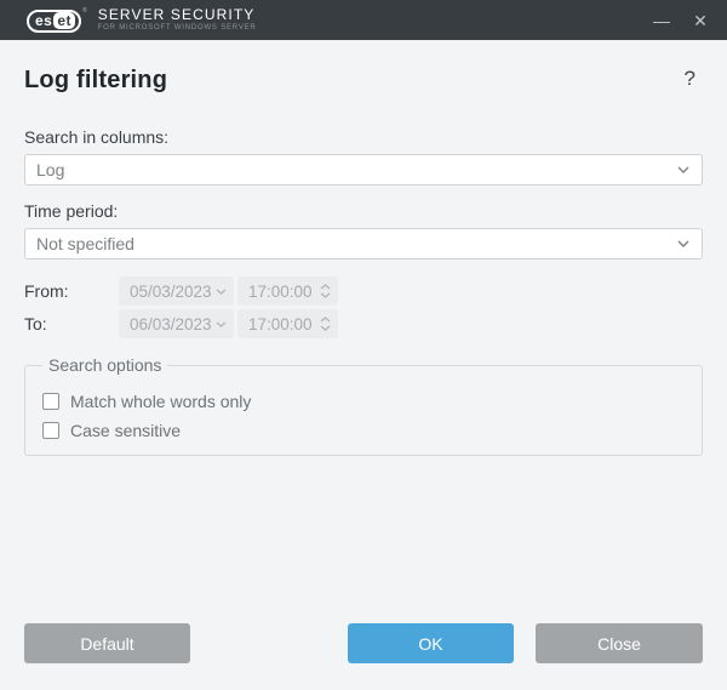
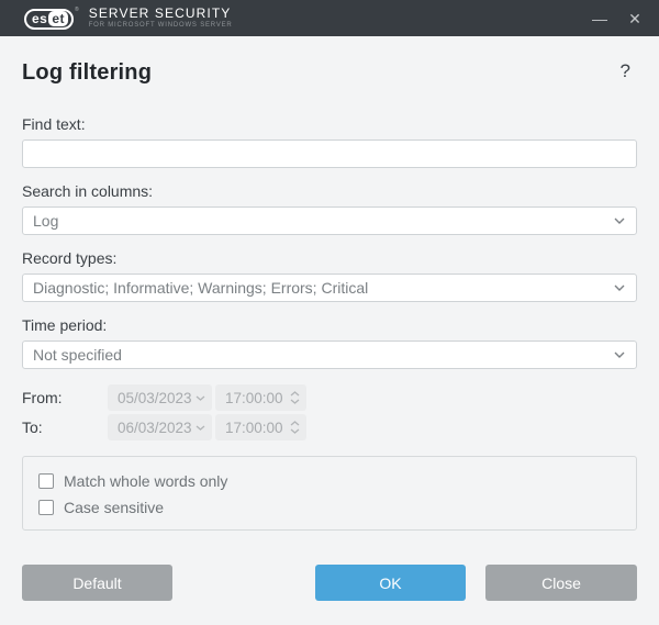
  es
  et
  SERVER SECURITY
  —
  ✕
  Log filtering
  ?
+ Find text:
  Search in columns:
  Log
+ Record types:
+ Diagnostic; Informative; Warnings; Errors; Critical
  Time period:
  Not specified
  From:
  05/03/2023
  17:00:00
  To:
  06/03/2023
  17:00:00
- Search options
  Match whole words only
  Case sensitive
  Default
  OK
  Close
